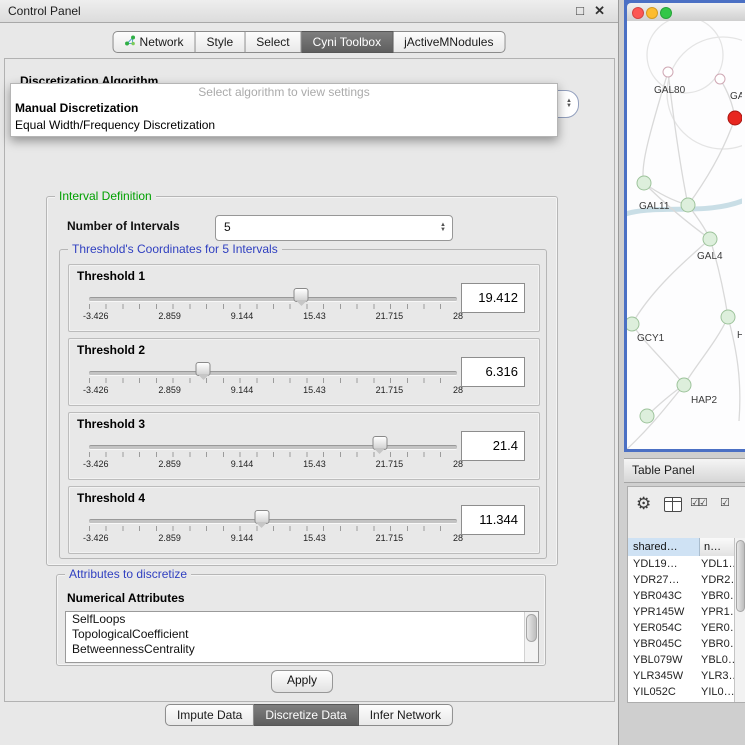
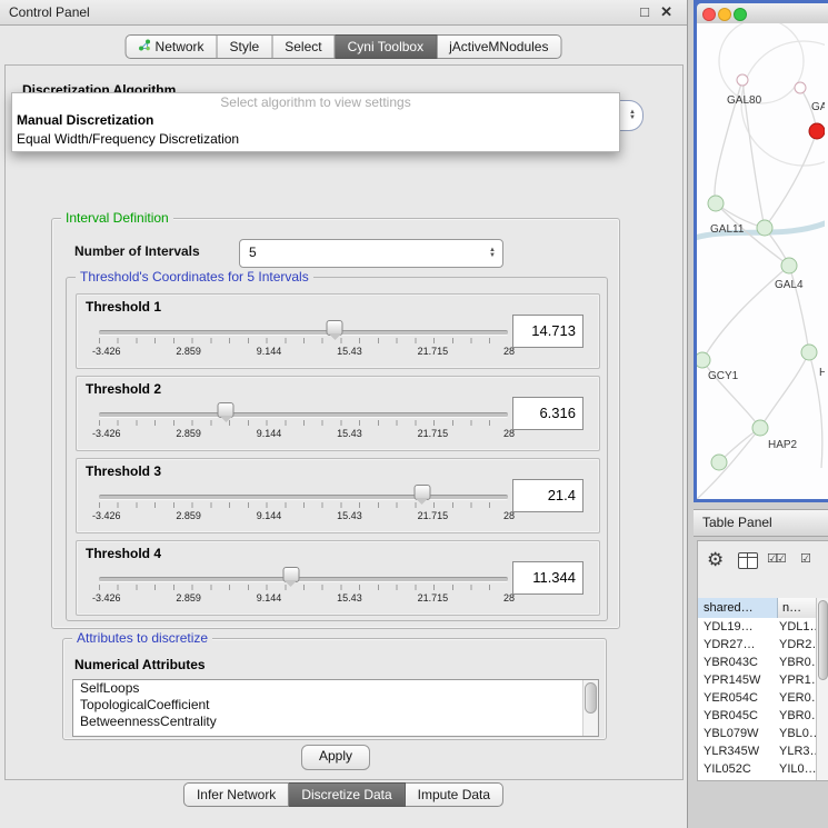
  Control Panel
  □
  ✕
  Network
  Style
  Select
  Cyni Toolbox
  jActiveMNodules
  Discretization Algorithm
  Select algorithm to view settings
  Manual Discretization
  Equal Width/Frequency Discretization
  Interval Definition
  Number of Intervals
  5
  Threshold's Coordinates for 5 Intervals
  Threshold 1
  -3.426
  2.859
  9.144
  15.43
  21.715
  28
- 19.412
+ 14.713
  Threshold 2
  -3.426
  2.859
  9.144
  15.43
  21.715
  28
  6.316
  Threshold 3
  -3.426
  2.859
  9.144
  15.43
  21.715
  28
  21.4
  Threshold 4
  -3.426
  2.859
  9.144
  15.43
  21.715
  28
  11.344
  Attributes to discretize
  Numerical Attributes
  SelfLoops
  TopologicalCoefficient
  BetweennessCentrality
  Apply
- Impute Data
+ Infer Network
  Discretize Data
- Infer Network
+ Impute Data
  GAL80
  GA
  GAL11
  GAL4
  GCY1
  H
  HAP2
  Table Panel
  ⚙
  ☑☑
  ☑
  shared…
  n…
  YDL19…
  YDL1
  YDR27…
  YDR2
  YBR043C
  YBR0
  YPR145W
  YPR1
  YER054C
  YER0
  YBR045C
  YBR0
  YBL079W
  YBL0
  YLR345W
  YLR3
  YIL052C
  YIL0…
